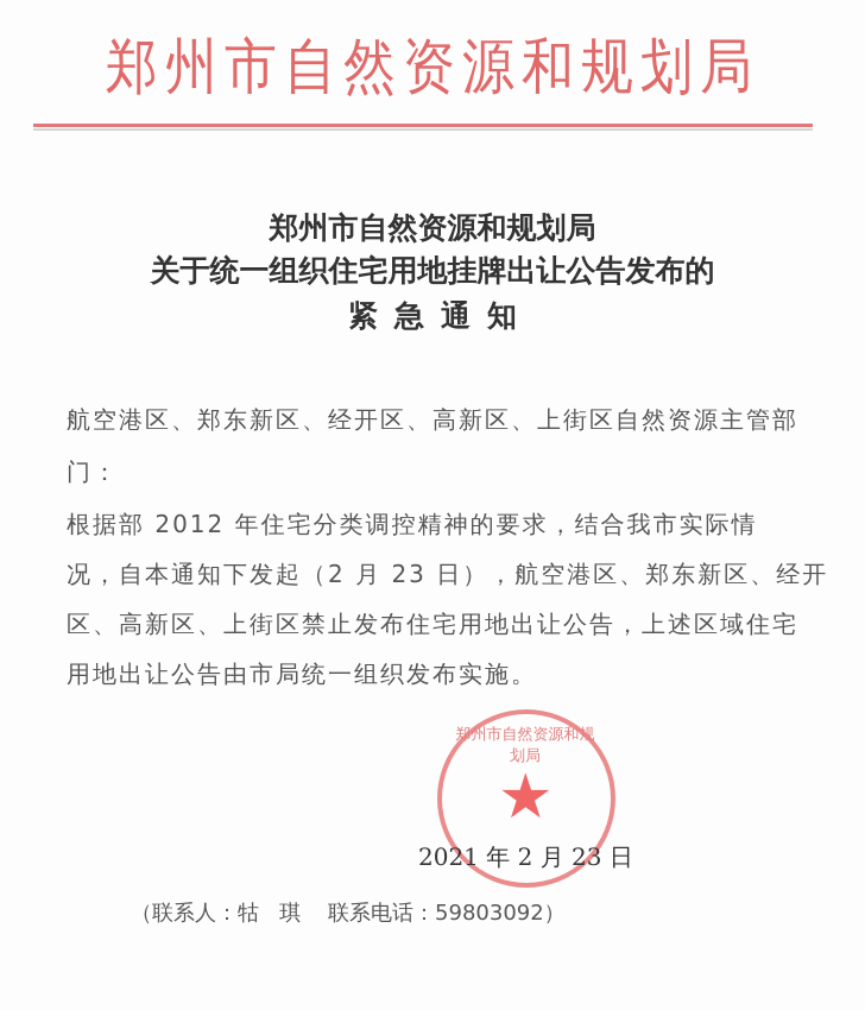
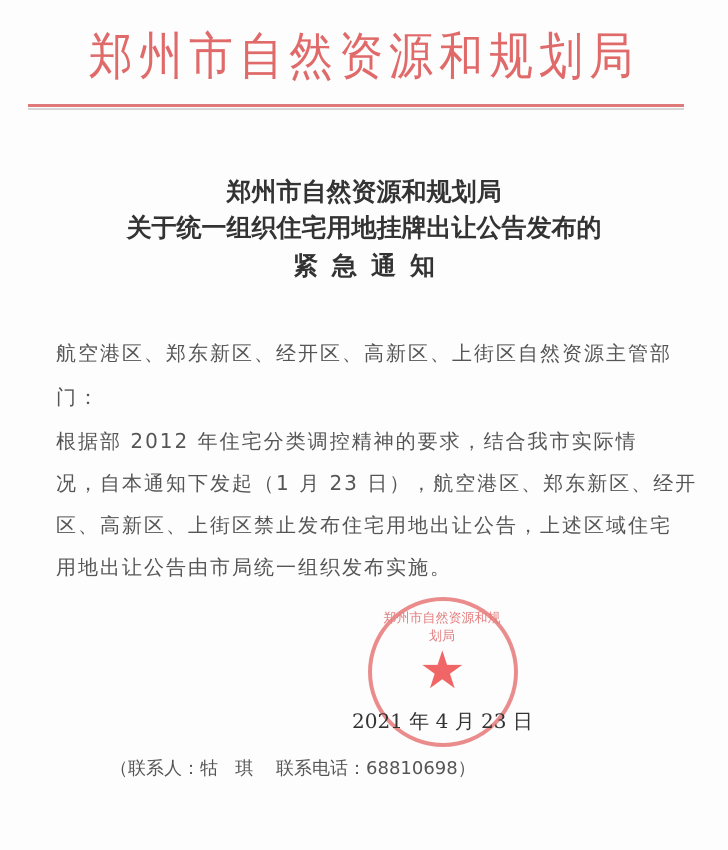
  郑州市自然资源和规划局
  郑州市自然资源和规划局
  关于统一组织住宅用地挂牌出让公告发布的
  紧急通知
  航空港区、郑东新区、经开区、高新区、上街区自然资源主管部
  门：
  根据部 2012 年住宅分类调控精神的要求，结合我市实际情
- 况，自本通知下发起（2 月 23 日），航空港区、郑东新区、经开
+ 况，自本通知下发起（1 月 23 日），航空港区、郑东新区、经开
  区、高新区、上街区禁止发布住宅用地出让公告，上述区域住宅
  用地出让公告由市局统一组织发布实施。
  郑州市自然资源和规划局
  ★
- 2021 年 2 月 23 日
+ 2021 年 4 月 23 日
- （联系人：牯 琪 联系电话：59803092）
+ （联系人：牯 琪 联系电话：68810698）
